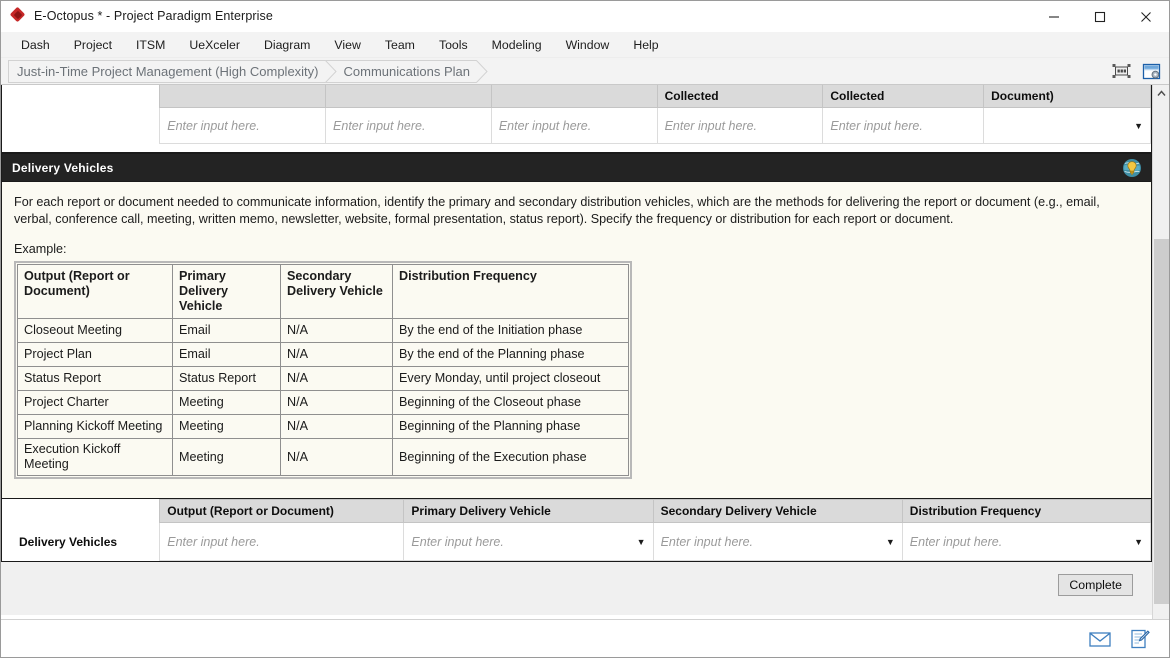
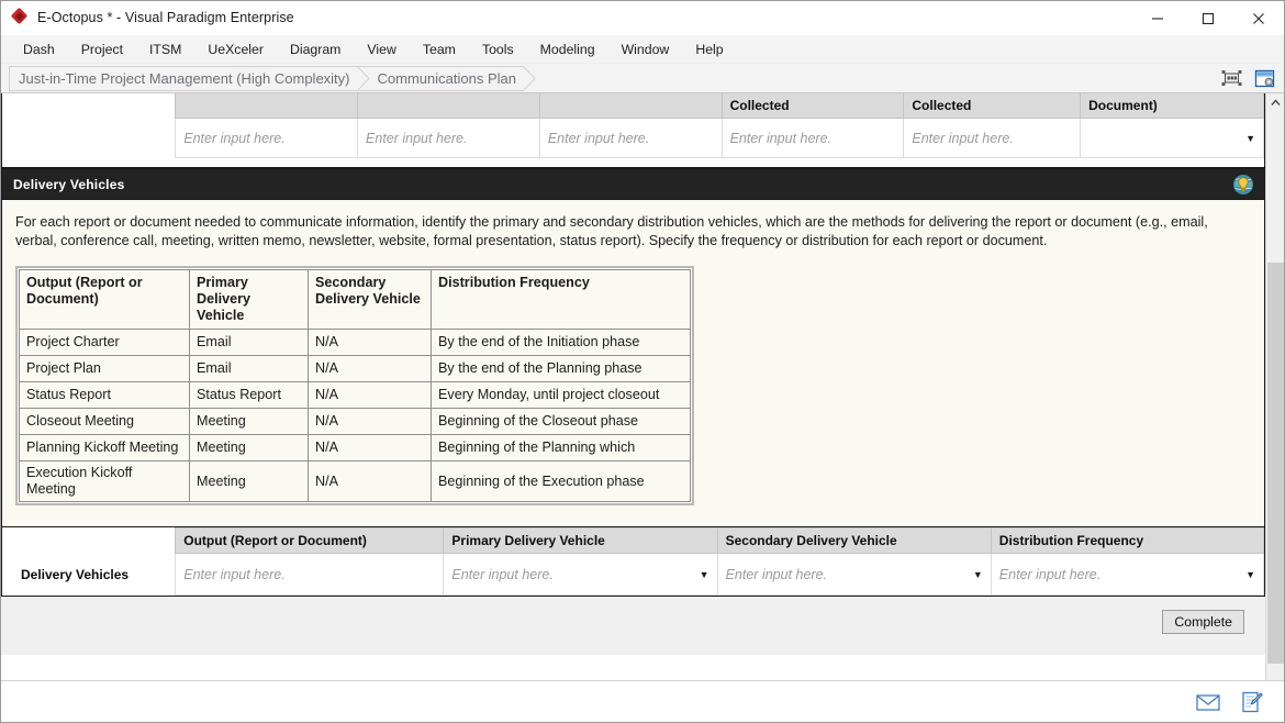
- E-Octopus * - Project Paradigm Enterprise
+ E-Octopus * - Visual Paradigm Enterprise
  Dash
  Project
  ITSM
  UeXceler
  Diagram
  View
  Team
  Tools
  Modeling
  Window
  Help
  Just-in-Time Project Management (High Complexity)
  Communications Plan
  				Collected	Collected	Document)
  	Enter input here.	Enter input here.	Enter input here.	Enter input here.	Enter input here.	▼
  Delivery Vehicles
  For each report or document needed to communicate information, identify the primary and secondary distribution vehicles, which are the methods for delivering the report or document (e.g., email, verbal, conference call, meeting, written memo, newsletter, website, formal presentation, status report). Specify the frequency or distribution for each report or document.
- Example:
  Output (Report or Document)	Primary Delivery Vehicle	Secondary Delivery Vehicle	Distribution Frequency
- Closeout Meeting	Email	N/A	By the end of the Initiation phase
+ Project Charter	Email	N/A	By the end of the Initiation phase
  Project Plan	Email	N/A	By the end of the Planning phase
  Status Report	Status Report	N/A	Every Monday, until project closeout
- Project Charter	Meeting	N/A	Beginning of the Closeout phase
+ Closeout Meeting	Meeting	N/A	Beginning of the Closeout phase
- Planning Kickoff Meeting	Meeting	N/A	Beginning of the Planning phase
+ Planning Kickoff Meeting	Meeting	N/A	Beginning of the Planning which
  Execution Kickoff Meeting	Meeting	N/A	Beginning of the Execution phase
  	Output (Report or Document)	Primary Delivery Vehicle	Secondary Delivery Vehicle	Distribution Frequency
  Delivery Vehicles	Enter input here.	Enter input here. ▼	Enter input here. ▼	Enter input here. ▼
  Complete
